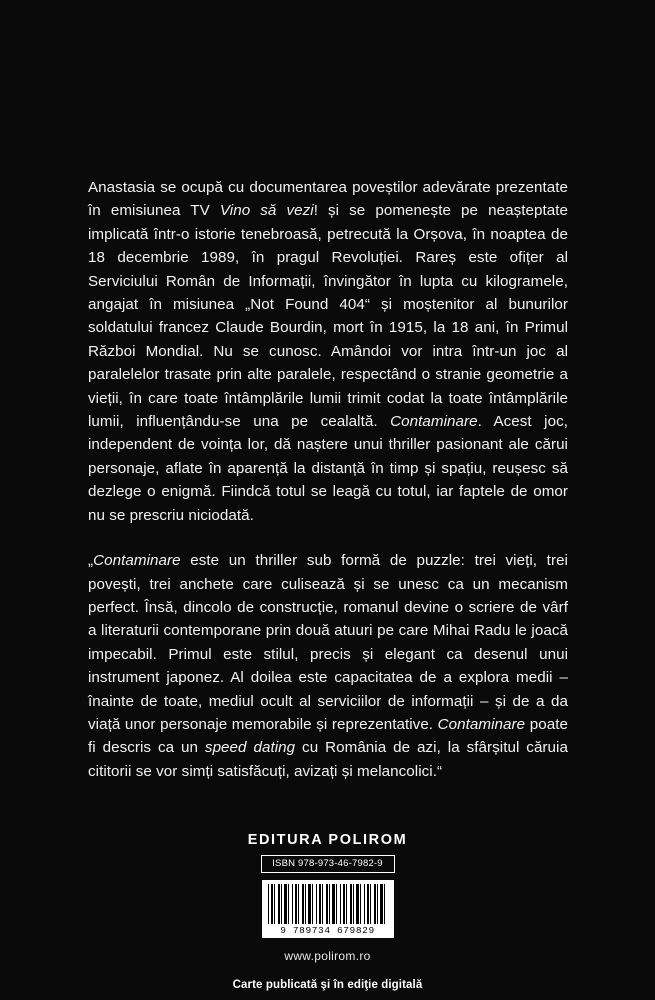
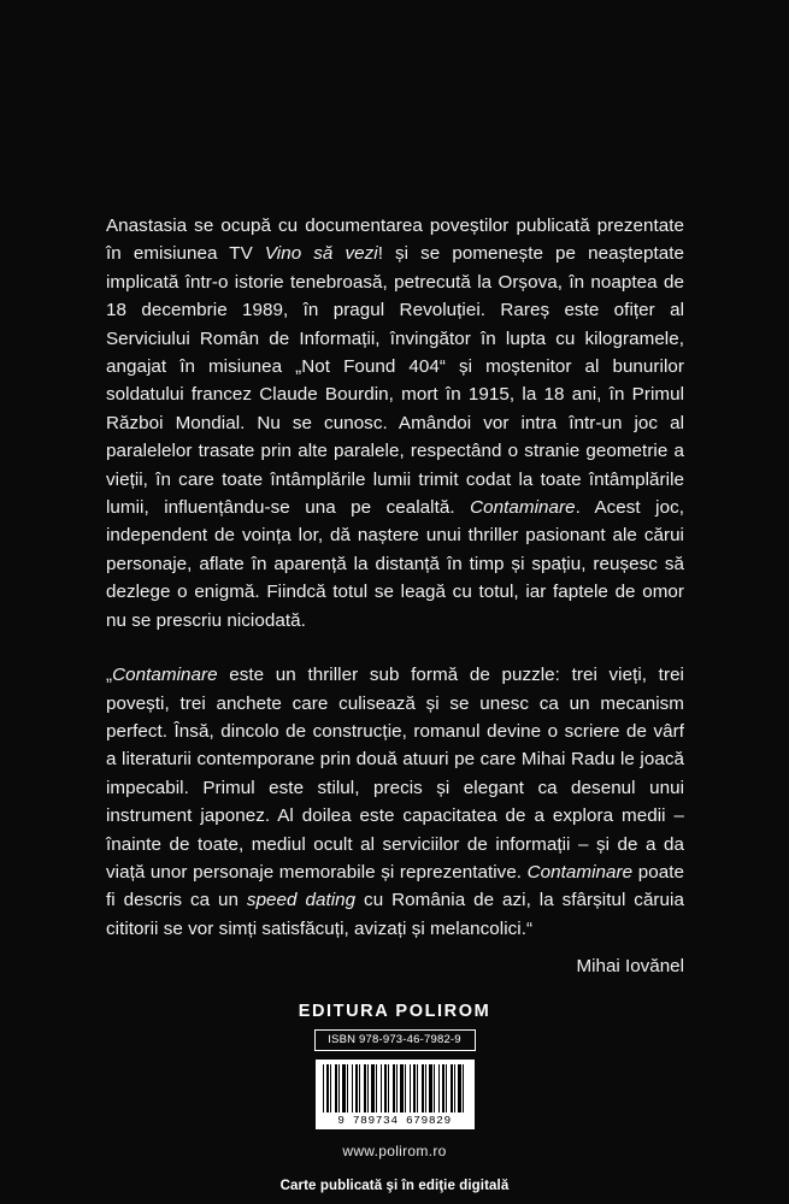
- Anastasia se ocupă cu documentarea poveștilor adevărate prezentate în emisiunea TV Vino să vezi! și se pomenește pe neașteptate implicată într-o istorie tenebroasă, petrecută la Orșova, în noaptea de 18 decembrie 1989, în pragul Revoluției. Rareș este ofițer al Serviciului Român de Informații, învingător în lupta cu kilogramele, angajat în misiunea „Not Found 404“ și moștenitor al bunurilor soldatului francez Claude Bourdin, mort în 1915, la 18 ani, în Primul Război Mondial. Nu se cunosc. Amândoi vor intra într-un joc al paralelelor trasate prin alte paralele, respectând o stranie geometrie a vieții, în care toate întâmplările lumii trimit codat la toate întâmplările lumii, influențându-se una pe cealaltă. Contaminare. Acest joc, independent de voința lor, dă naștere unui thriller pasionant ale cărui personaje, aflate în aparență la distanță în timp și spațiu, reușesc să dezlege o enigmă. Fiindcă totul se leagă cu totul, iar faptele de omor nu se prescriu niciodată.
+ Anastasia se ocupă cu documentarea poveștilor publicată prezentate în emisiunea TV Vino să vezi! și se pomenește pe neașteptate implicată într-o istorie tenebroasă, petrecută la Orșova, în noaptea de 18 decembrie 1989, în pragul Revoluției. Rareș este ofițer al Serviciului Român de Informații, învingător în lupta cu kilogramele, angajat în misiunea „Not Found 404“ și moștenitor al bunurilor soldatului francez Claude Bourdin, mort în 1915, la 18 ani, în Primul Război Mondial. Nu se cunosc. Amândoi vor intra într-un joc al paralelelor trasate prin alte paralele, respectând o stranie geometrie a vieții, în care toate întâmplările lumii trimit codat la toate întâmplările lumii, influențându-se una pe cealaltă. Contaminare. Acest joc, independent de voința lor, dă naștere unui thriller pasionant ale cărui personaje, aflate în aparență la distanță în timp și spațiu, reușesc să dezlege o enigmă. Fiindcă totul se leagă cu totul, iar faptele de omor nu se prescriu niciodată.
  „Contaminare este un thriller sub formă de puzzle: trei vieți, trei povești, trei anchete care culisează și se unesc ca un mecanism perfect. Însă, dincolo de construcție, romanul devine o scriere de vârf a literaturii contemporane prin două atuuri pe care Mihai Radu le joacă impecabil. Primul este stilul, precis și elegant ca desenul unui instrument japonez. Al doilea este capacitatea de a explora medii – înainte de toate, mediul ocult al serviciilor de informații – și de a da viață unor personaje memorabile și reprezentative. Contaminare poate fi descris ca un speed dating cu România de azi, la sfârșitul căruia cititorii se vor simți satisfăcuți, avizați și melancolici.“
+ Mihai Iovănel
  EDITURA POLIROM
  ISBN 978-973-46-7982-9
  9 789734 679829
  www.polirom.ro
  Carte publicată şi în ediţie digitală
